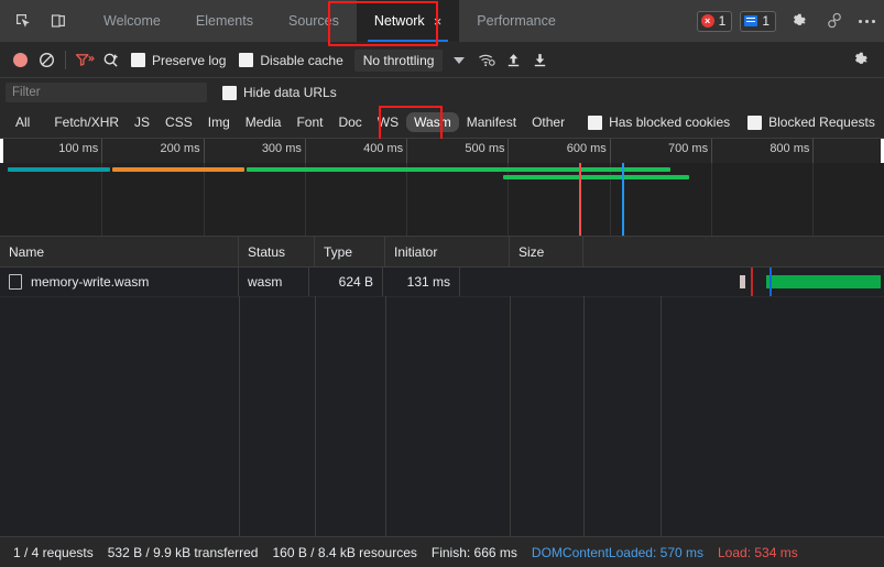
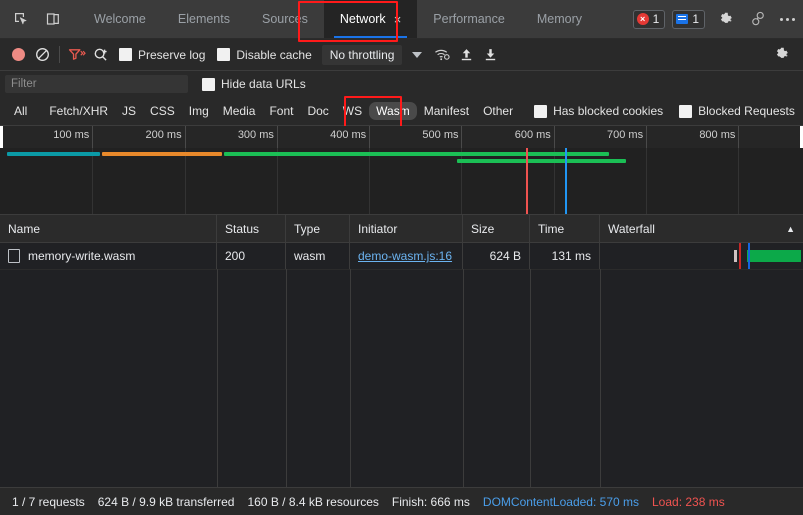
  Welcome
  Elements
  Sources
  Network
  ×
  Performance
+ Memory
  ×
  1
  1
  Preserve log
  Disable cache
  No throttling
  Filter
  Hide data URLs
  All
  Fetch/XHR
  JS
  CSS
  Img
  Media
  Font
  Doc
  WS
  Wasm
  Manifest
  Other
  Has blocked cookies
  Blocked Requests
  100 ms
  200 ms
  300 ms
  400 ms
  500 ms
  600 ms
  700 ms
  800 ms
  Name
  Status
  Type
  Initiator
  Size
+ Time
+ Waterfall
+ ▲
  memory-write.wasm
+ 200
  wasm
+ demo-wasm.js:16
  624 B
  131 ms
- 1 / 4 requests
+ 1 / 7 requests
- 532 B / 9.9 kB transferred
+ 624 B / 9.9 kB transferred
  160 B / 8.4 kB resources
  Finish: 666 ms
  DOMContentLoaded: 570 ms
- Load: 534 ms
+ Load: 238 ms
